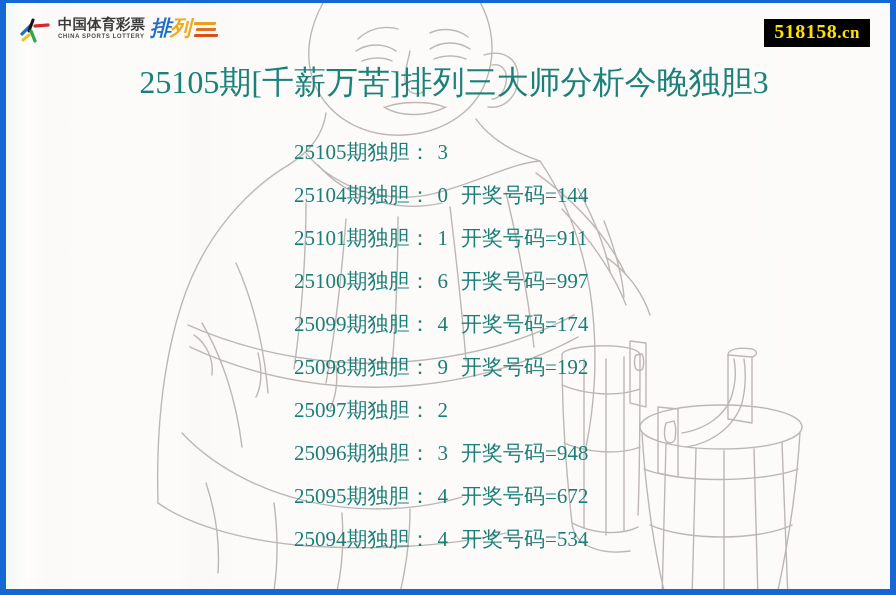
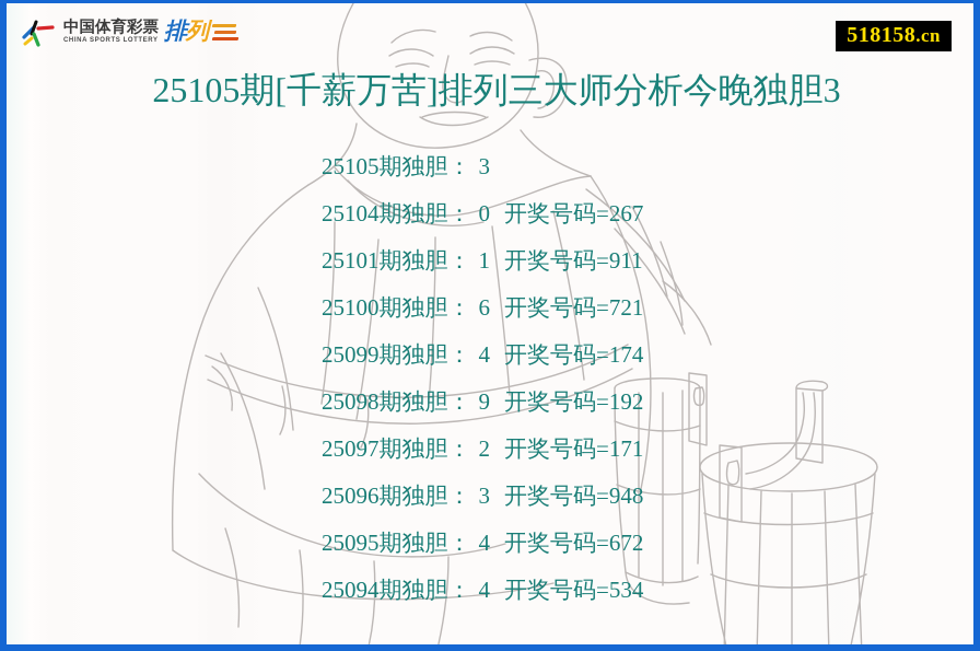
  中国体育彩票
  排
  列
  518158.cn
  25105期[千薪万苦]排列三大师分析今晚独胆3
  25105期独胆：
  3
  25104期独胆：
  0
- 开奖号码=144
+ 开奖号码=267
  25101期独胆：
  1
  开奖号码=911
  25100期独胆：
  6
- 开奖号码=997
+ 开奖号码=721
  25099期独胆：
  4
  开奖号码=174
  25098期独胆：
  9
  开奖号码=192
  25097期独胆：
  2
+ 开奖号码=171
  25096期独胆：
  3
  开奖号码=948
  25095期独胆：
  4
  开奖号码=672
  25094期独胆：
  4
  开奖号码=534
